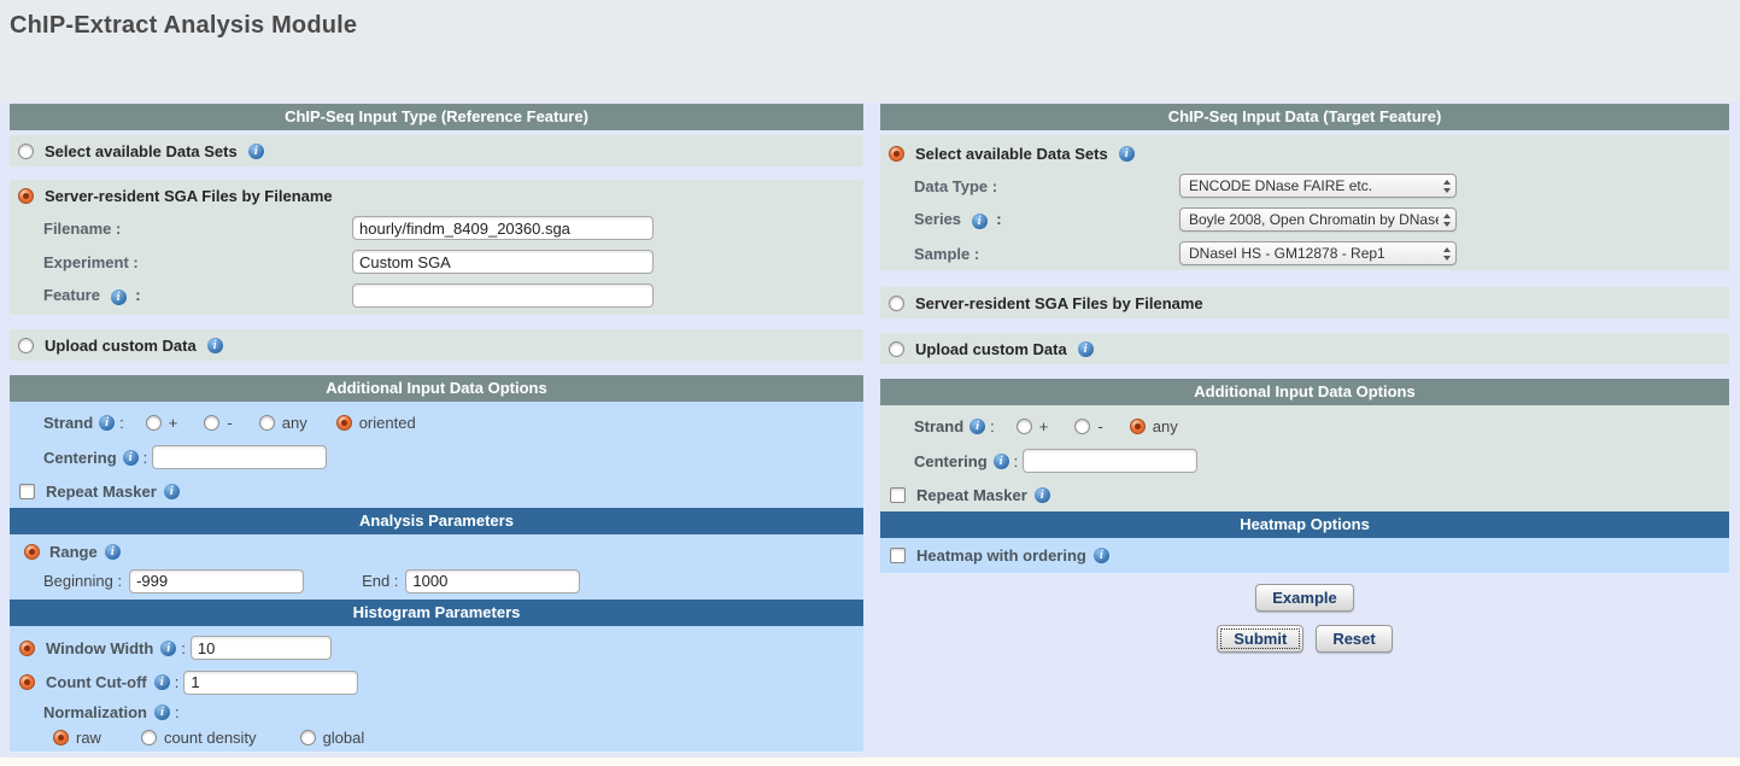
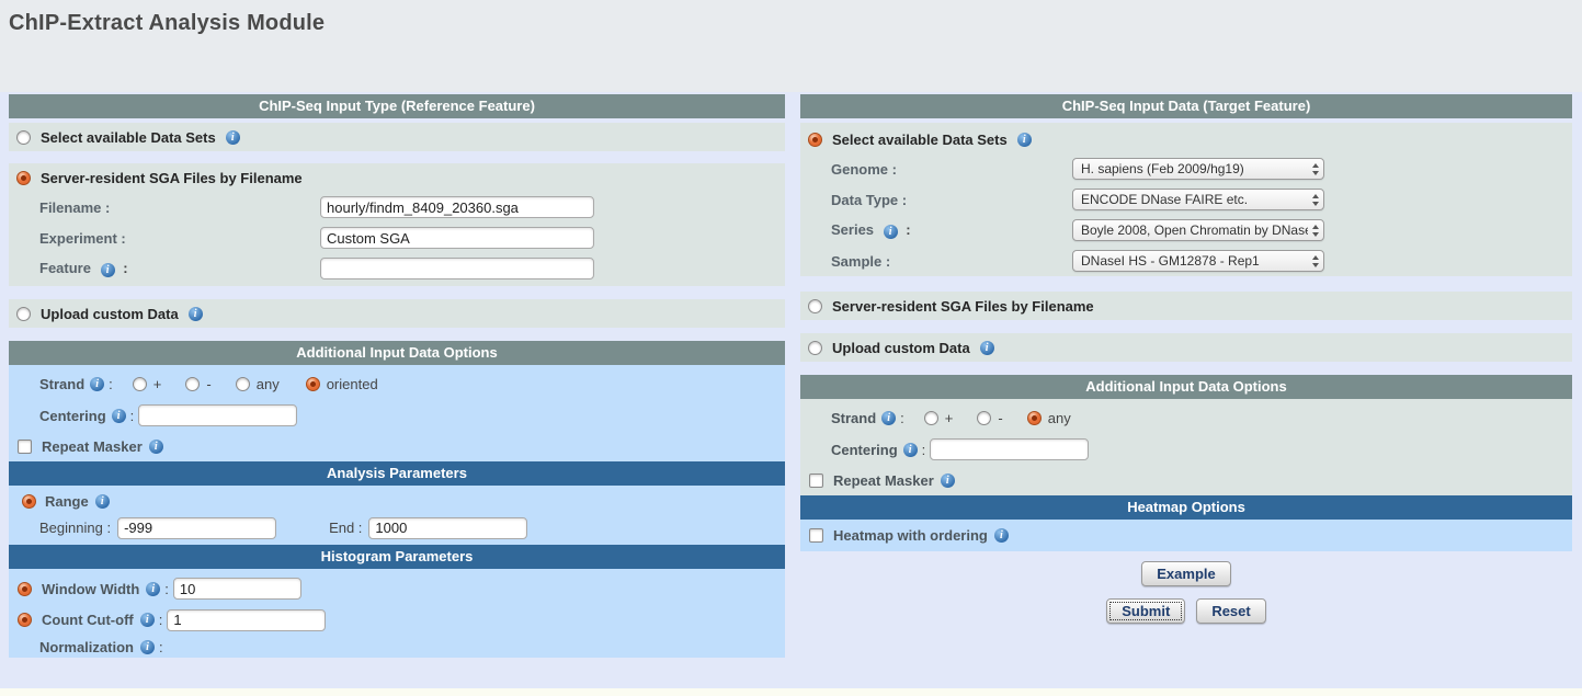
  ChIP-Extract Analysis Module
  ChIP-Seq Input Type (Reference Feature)
  Select available Data Sets
  i
  Server-resident SGA Files by Filename
  Filename :
  hourly/findm_8409_20360.sga
  Experiment :
  Custom SGA
  Feature i :
  Upload custom Data
  i
  Additional Input Data Options
  Strand
  i
  :
  +
  -
  any
  oriented
  Centering
  i
  :
  Repeat Masker
  i
  Analysis Parameters
  Range
  i
  Beginning :
  -999
  End :
  1000
  Histogram Parameters
  Window Width
  i
  :
  10
  Count Cut-off
  i
  :
  1
  Normalization
  i
  :
- raw
- count density
- global
  ChIP-Seq Input Data (Target Feature)
  Select available Data Sets
  i
+ Genome :
+ H. sapiens (Feb 2009/hg19)
  Data Type :
  ENCODE DNase FAIRE etc.
  Series i :
  Boyle 2008, Open Chromatin by DNas
  Sample :
  DNaseI HS - GM12878 - Rep1
  Server-resident SGA Files by Filename
  Upload custom Data
  i
  Additional Input Data Options
  Strand
  i
  :
  +
  -
  any
  Centering
  i
  :
  Repeat Masker
  i
  Heatmap Options
  Heatmap with ordering
  i
  Example
  Submit
  Reset
